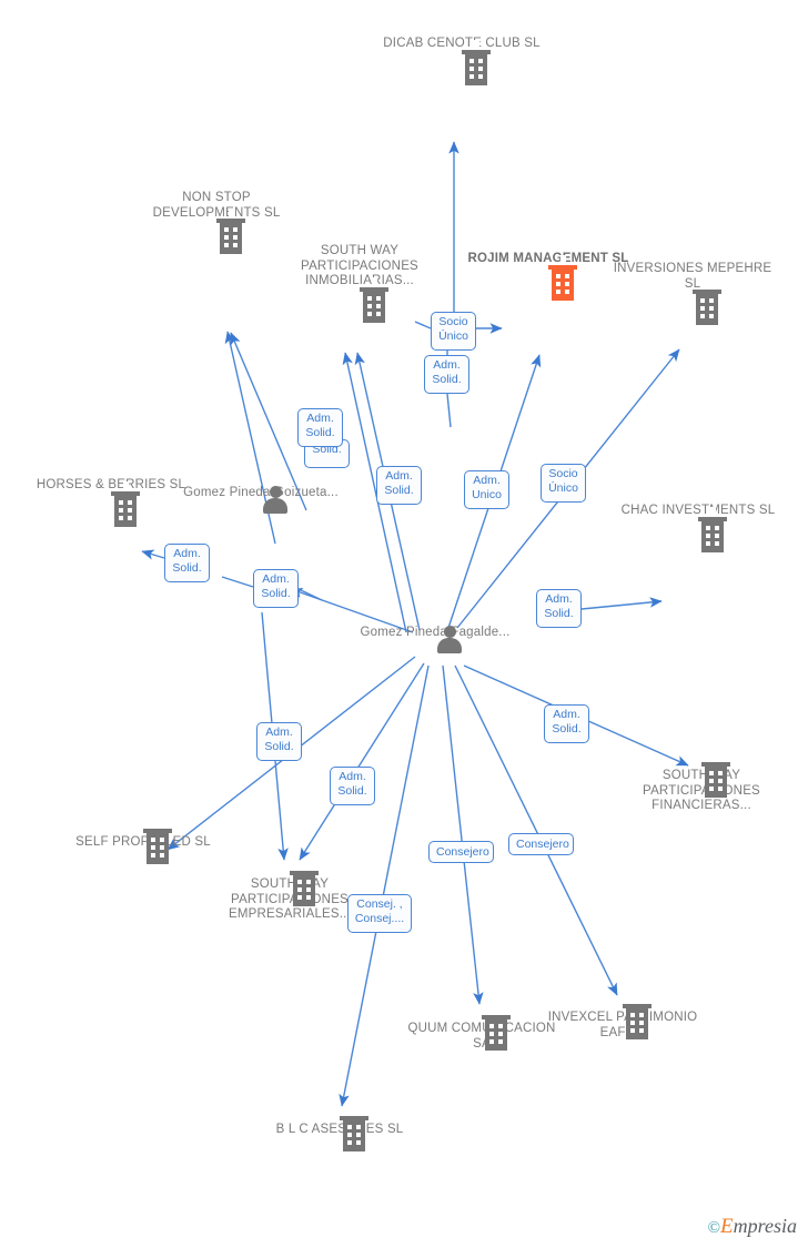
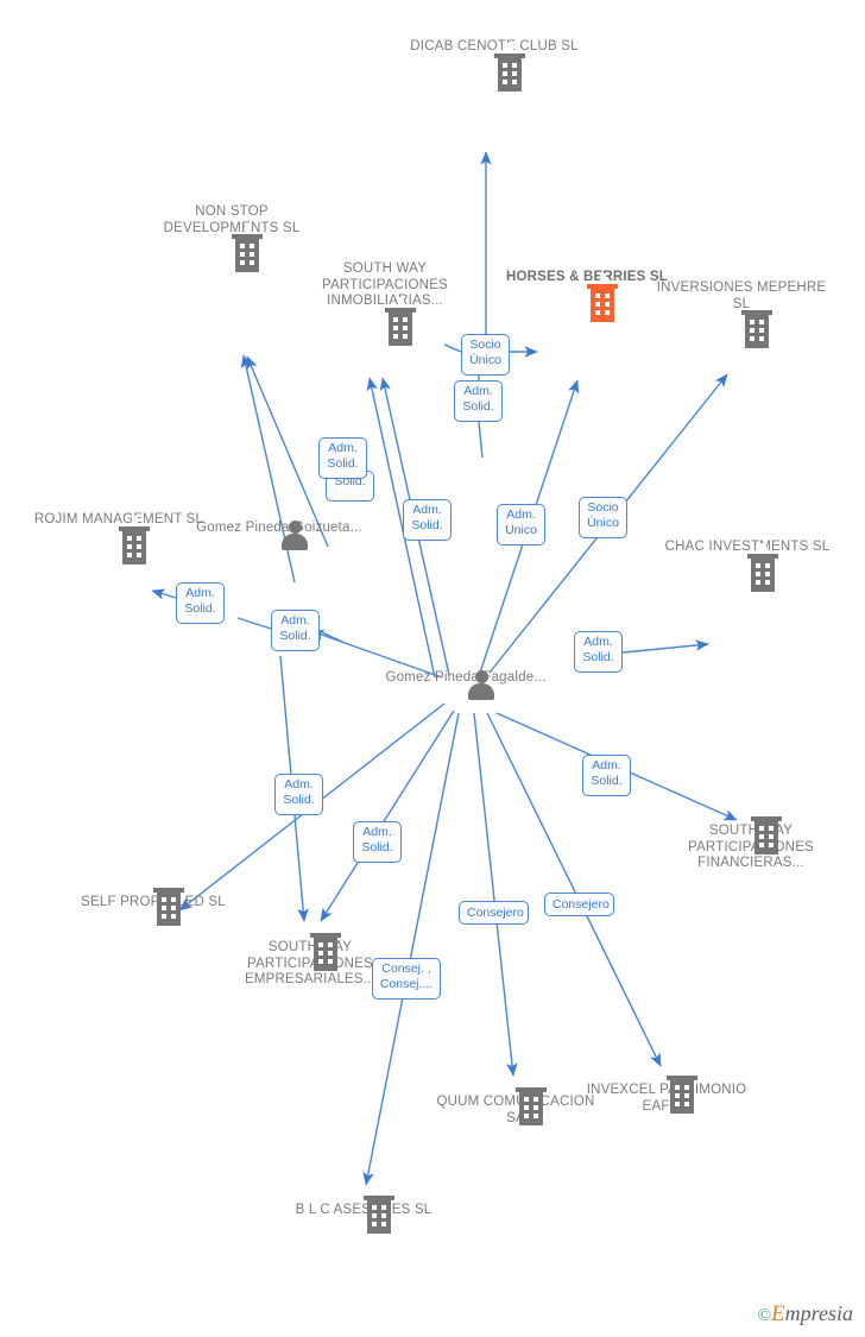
  DICAB CENOT CLUB SL
  NON STOP DEVELOPMNTS SL
  SOUTH WAY PARTICIPACIONES INMOBILIAIAS...
- ROJIM MANAGEMENT SL
+ HORSES & BERRIES SL
  INVERSIONES MEPEHRE SL
- HORSES & BERRIES SL
+ ROJIM MANAGEMENT SL
  CHAC INVESTENTS SL
  Gomez Pinedaoizueta...
  Gomez Pinedagalde...
  SELF PROPLED SL
  SOUTHAY PARTICIPONES EMPRESARIALES..
  SOUTHAY PARTICIPONES FINANCIERAS...
  QUUM COMCACION S
  INVEXCEL PIMONIO EAF
  B L C ASEES SL
  Socio
  Único
  Adm.
  Solid.
  Solid.
  Adm.
  Solid.
  Adm.
  Solid.
  Adm.
  Unico
  Socio
  Único
  Adm.
  Solid.
  Adm.
  Solid.
  Adm.
  Solid.
  Adm.
  Solid.
  Adm.
  Solid.
  Adm.
  Solid.
  Consejero
  Consejero
  Consej. ,
  Consej....
  ©Empresia
